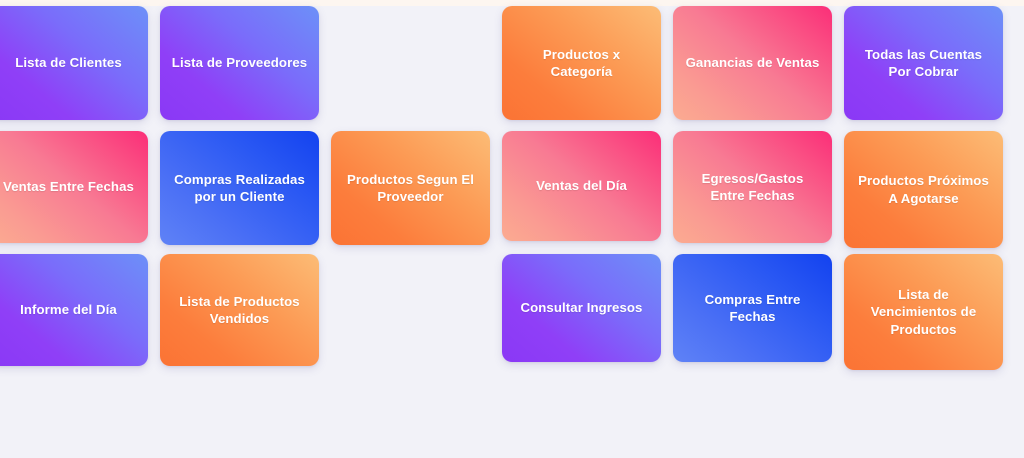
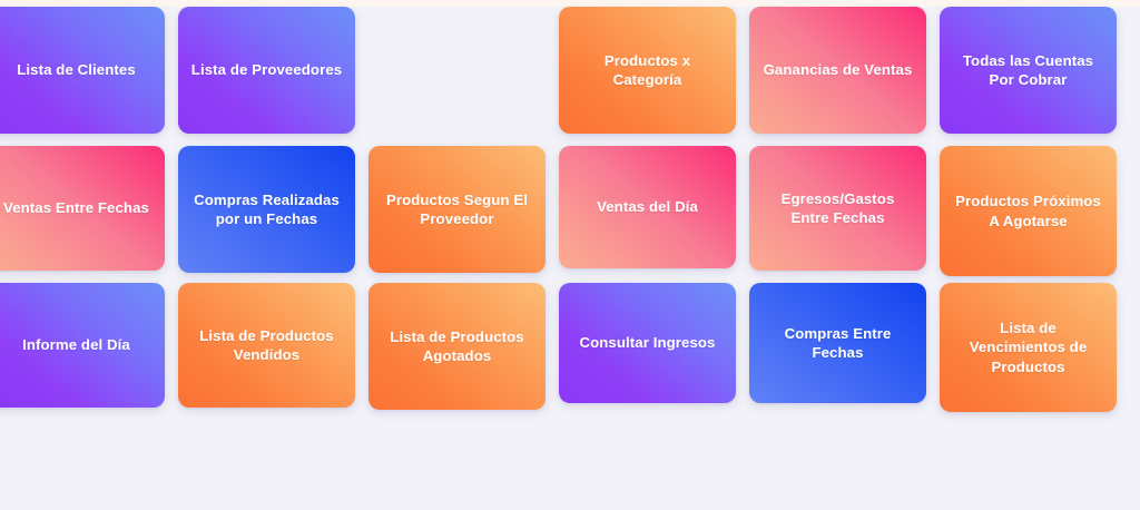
  Lista de Clientes
  Lista de Proveedores
  Productos x Categoría
  Ganancias de Ventas
  Todas las Cuentas Por Cobrar
  Ventas Entre Fechas
- Compras Realizadas por un Cliente
+ Compras Realizadas por un Fechas
  Productos Segun El Proveedor
  Ventas del Día
  Egresos/Gastos Entre Fechas
  Productos Próximos A Agotarse
  Informe del Día
  Lista de Productos Vendidos
+ Lista de Productos Agotados
  Consultar Ingresos
  Compras Entre Fechas
  Lista de Vencimientos de Productos
